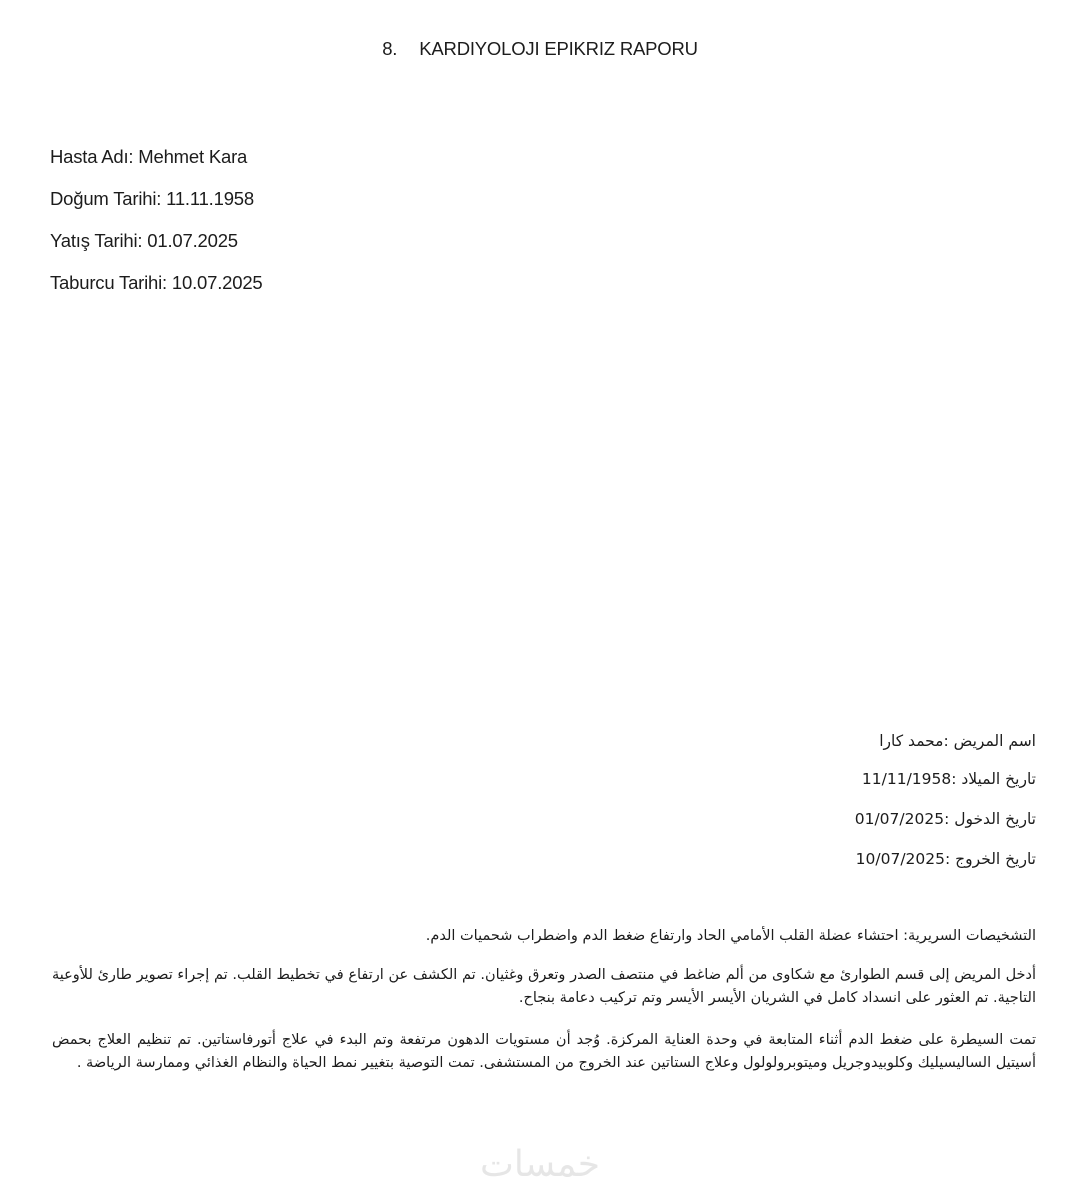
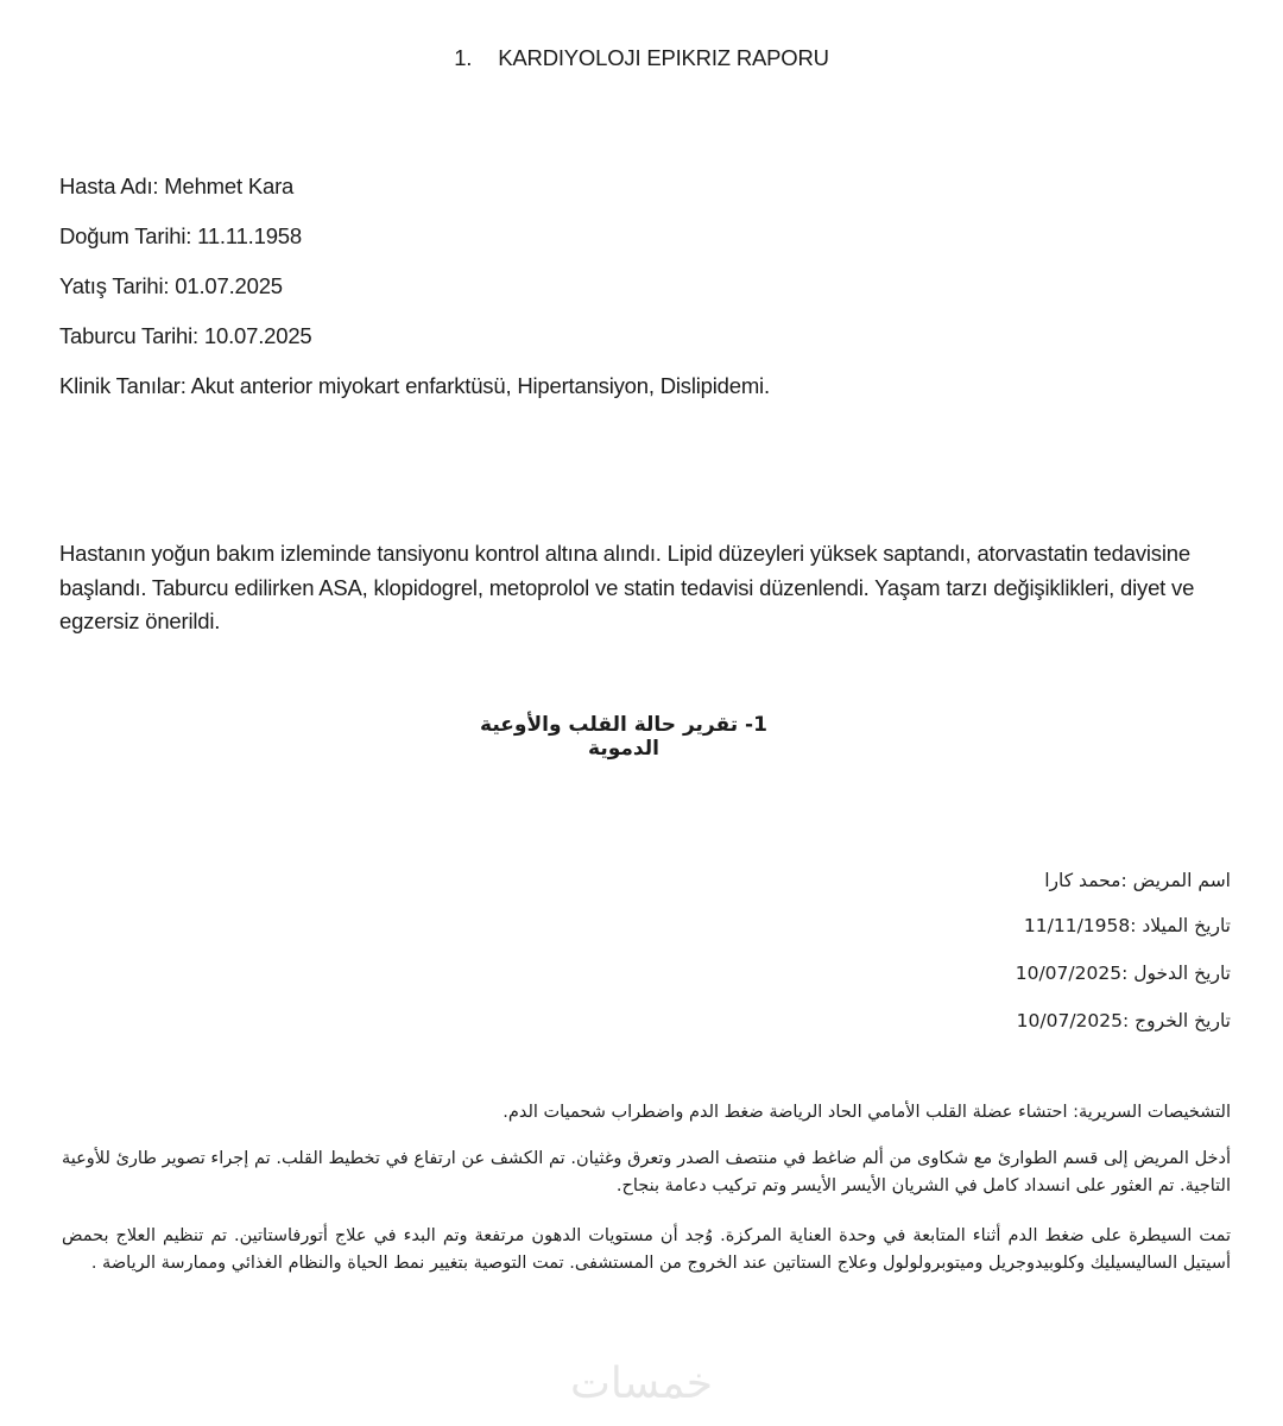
- 8. KARDIYOLOJI EPIKRIZ RAPORU
+ 1. KARDIYOLOJI EPIKRIZ RAPORU
  Hasta Adı: Mehmet Kara
  Doğum Tarihi: 11.11.1958
  Yatış Tarihi: 01.07.2025
  Taburcu Tarihi: 10.07.2025
+ Klinik Tanılar: Akut anterior miyokart enfarktüsü, Hipertansiyon, Dislipidemi.
+ Hastanın yoğun bakım izleminde tansiyonu kontrol altına alındı. Lipid düzeyleri yüksek saptandı, atorvastatin tedavisine başlandı. Taburcu edilirken ASA, klopidogrel, metoprolol ve statin tedavisi düzenlendi. Yaşam tarzı değişiklikleri, diyet ve egzersiz önerildi.
+ 1- تقرير حالة القلب والأوعية الدموية
  اسم المريض :محمد كارا
  تاريخ الميلاد :11/11/1958
- تاريخ الدخول :01/07/2025
+ تاريخ الدخول :10/07/2025
  تاريخ الخروج :10/07/2025
- التشخيصات السريرية: احتشاء عضلة القلب الأمامي الحاد وارتفاع ضغط الدم واضطراب شحميات الدم.
+ التشخيصات السريرية: احتشاء عضلة القلب الأمامي الحاد الرياضة ضغط الدم واضطراب شحميات الدم.
  أدخل المريض إلى قسم الطوارئ مع شكاوى من ألم ضاغط في منتصف الصدر وتعرق وغثيان. تم الكشف عن ارتفاع في تخطيط القلب. تم إجراء تصوير طارئ للأوعية التاجية. تم العثور على انسداد كامل في الشريان الأيسر الأيسر وتم تركيب دعامة بنجاح.
  تمت السيطرة على ضغط الدم أثناء المتابعة في وحدة العناية المركزة. وُجد أن مستويات الدهون مرتفعة وتم البدء في علاج أتورفاستاتين. تم تنظيم العلاج بحمض أسيتيل الساليسيليك وكلوبيدوجريل وميتوبرولولول وعلاج الستاتين عند الخروج من المستشفى. تمت التوصية بتغيير نمط الحياة والنظام الغذائي وممارسة الرياضة .
  خمسات
